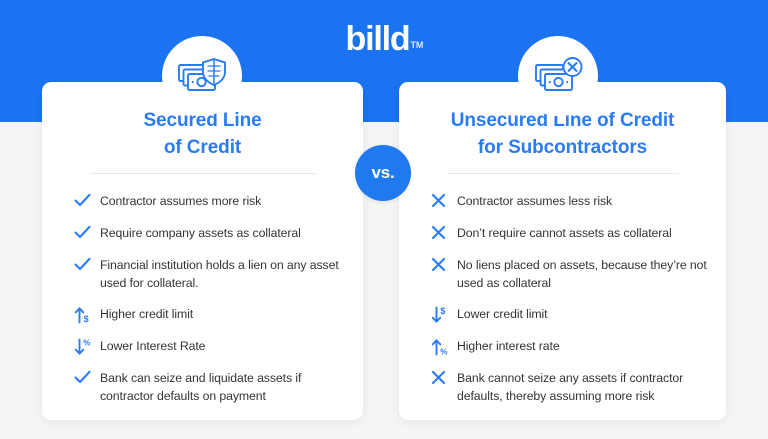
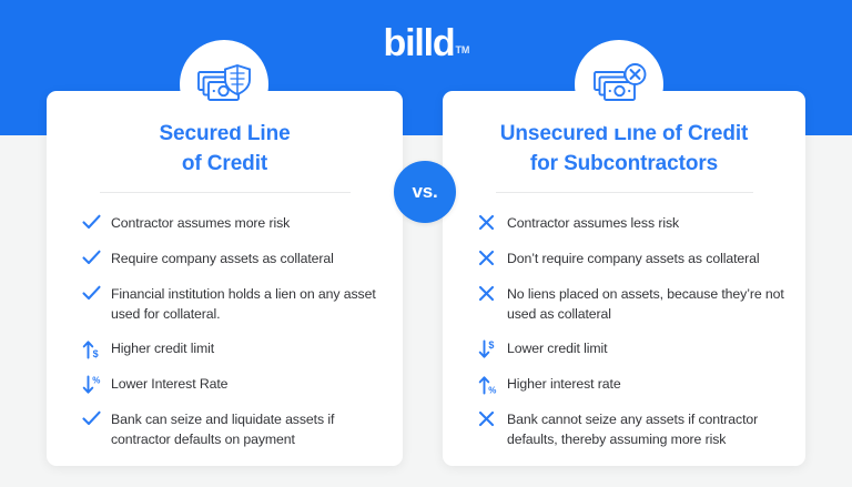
  billdTM
  Secured Line
  of Credit
  Contractor assumes more risk
  Require company assets as collateral
  Financial institution holds a lien on any asset used for collateral.
  $
  Higher credit limit
  %
  Lower Interest Rate
  Bank can seize and liquidate assets if contractor defaults on payment
  vs.
  Unsecured Line of Credit
  for Subcontractors
  Contractor assumes less risk
- Don’t require cannot assets as collateral
+ Don’t require company assets as collateral
  No liens placed on assets, because they’re not used as collateral
  $
  Lower credit limit
  %
  Higher interest rate
  Bank cannot seize any assets if contractor defaults, thereby assuming more risk
